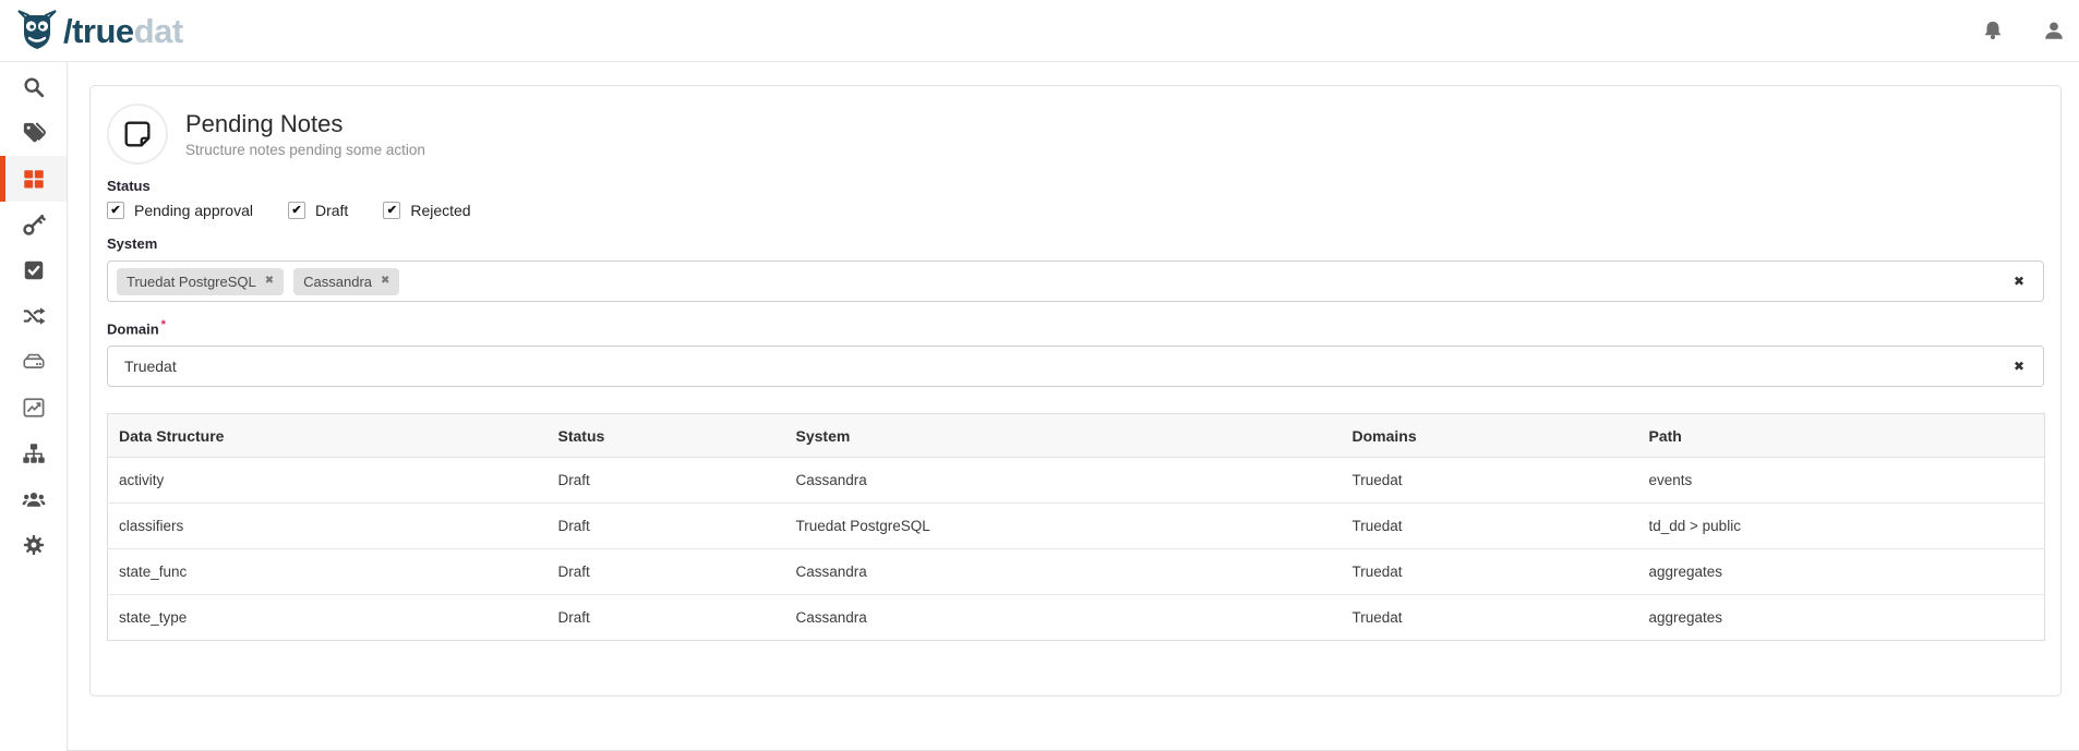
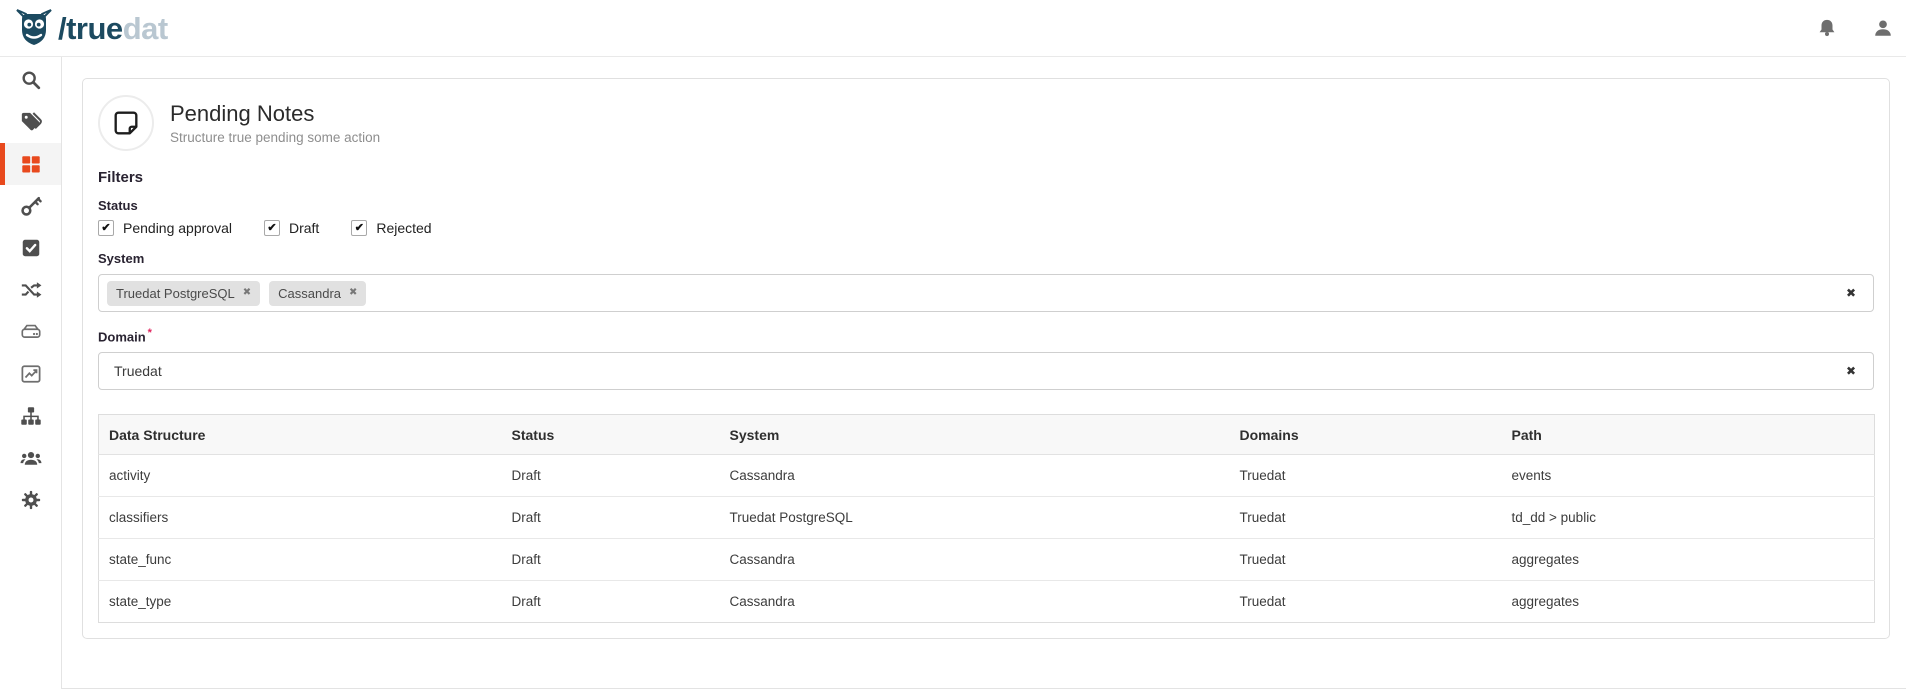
  /truedat
  Pending Notes
- Structure notes pending some action
+ Structure true pending some action
+ Filters
  Status
  ✔
  Pending approval
  ✔
  Draft
  ✔
  Rejected
  System
  Truedat PostgreSQL
  ✖
  Cassandra
  ✖
  ✖
  Domain *
  Truedat
  ✖
  Data Structure	Status	System	Domains	Path
  activity	Draft	Cassandra	Truedat	events
  classifiers	Draft	Truedat PostgreSQL	Truedat	td_dd > public
  state_func	Draft	Cassandra	Truedat	aggregates
  state_type	Draft	Cassandra	Truedat	aggregates
